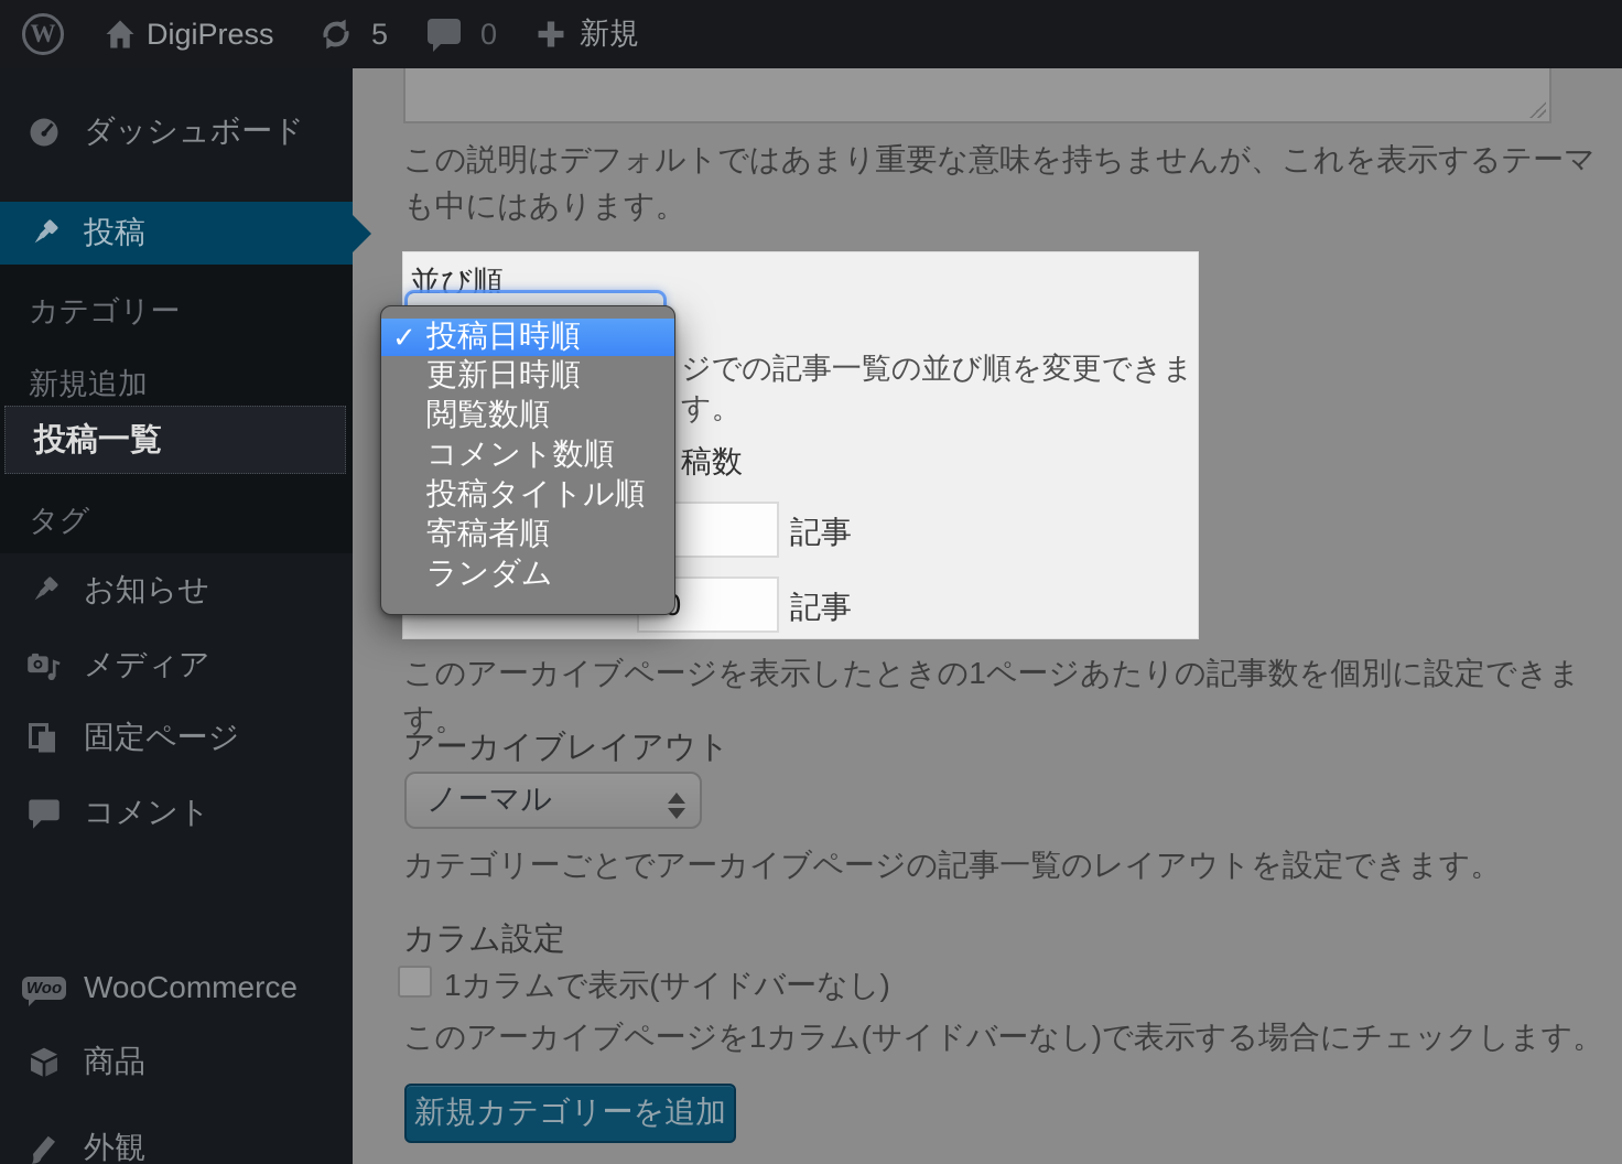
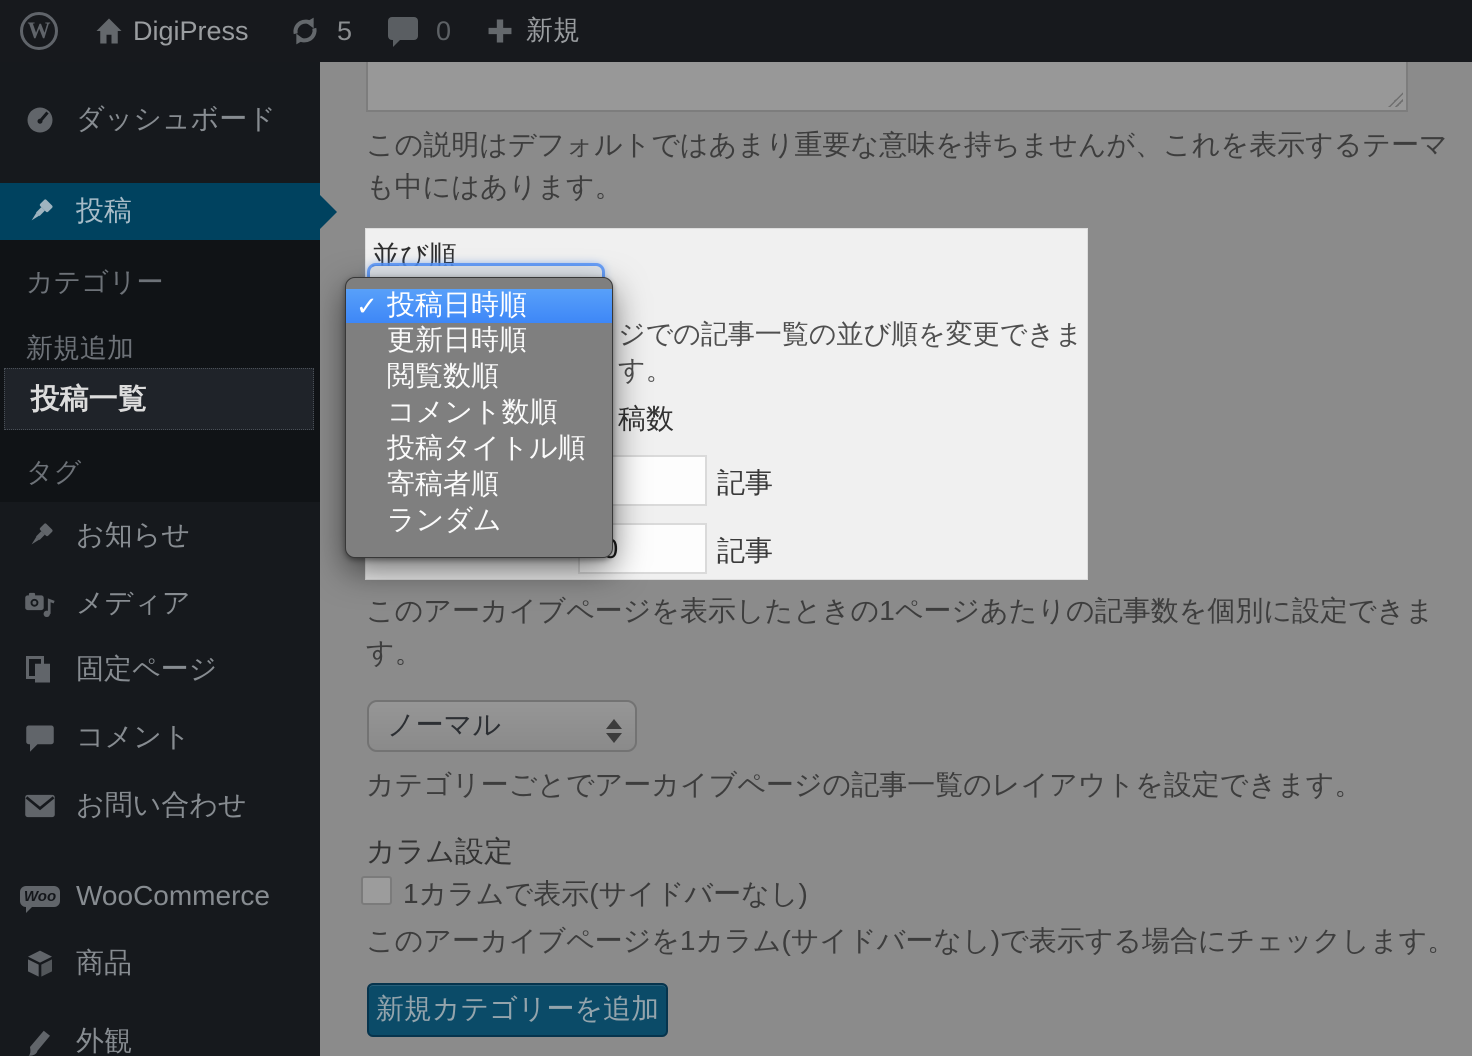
  W
  DigiPress
  5
  0
  新規
  ダッシュボード
  投稿
  カテゴリー
  新規追加
  投稿一覧
  タグ
  お知らせ
  メディア
  固定ページ
  コメント
+ お問い合わせ
  Woo
  WooCommerce
  商品
  外観
  この説明はデフォルトではあまり重要な意味を持ちませんが、これを表示するテーマも中にはあります。
  並び順
  ジでの記事一覧の並び順を変更できます。
  稿数
  記事
  記事
  ✓
  投稿日時順
  更新日時順
  閲覧数順
  コメント数順
  投稿タイトル順
  寄稿者順
  ランダム
  このアーカイブページを表示したときの1ページあたりの記事数を個別に設定できます。
- アーカイブレイアウト
  ノーマル
  カテゴリーごとでアーカイブページの記事一覧のレイアウトを設定できます。
  カラム設定
  1カラムで表示(サイドバーなし)
  このアーカイブページを1カラム(サイドバーなし)で表示する場合にチェックします。
  新規カテゴリーを追加
